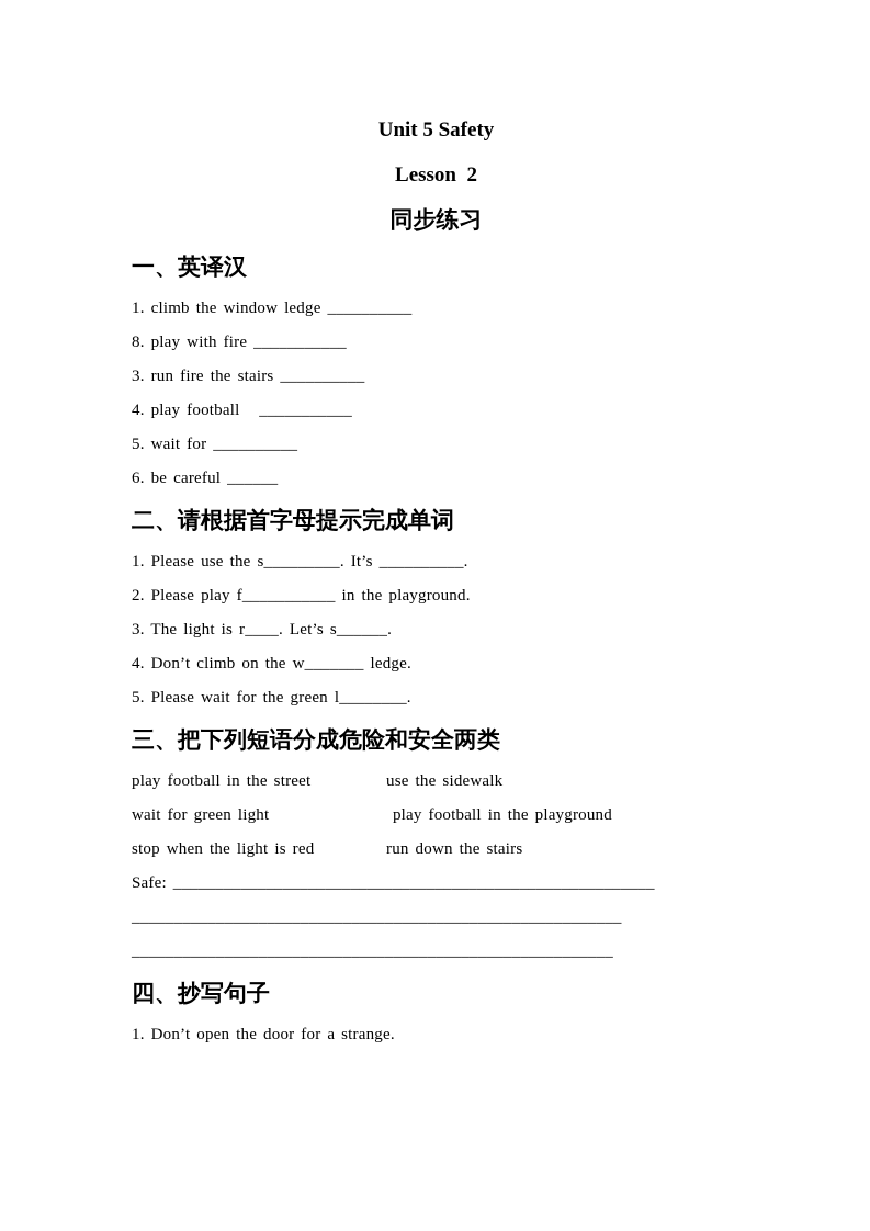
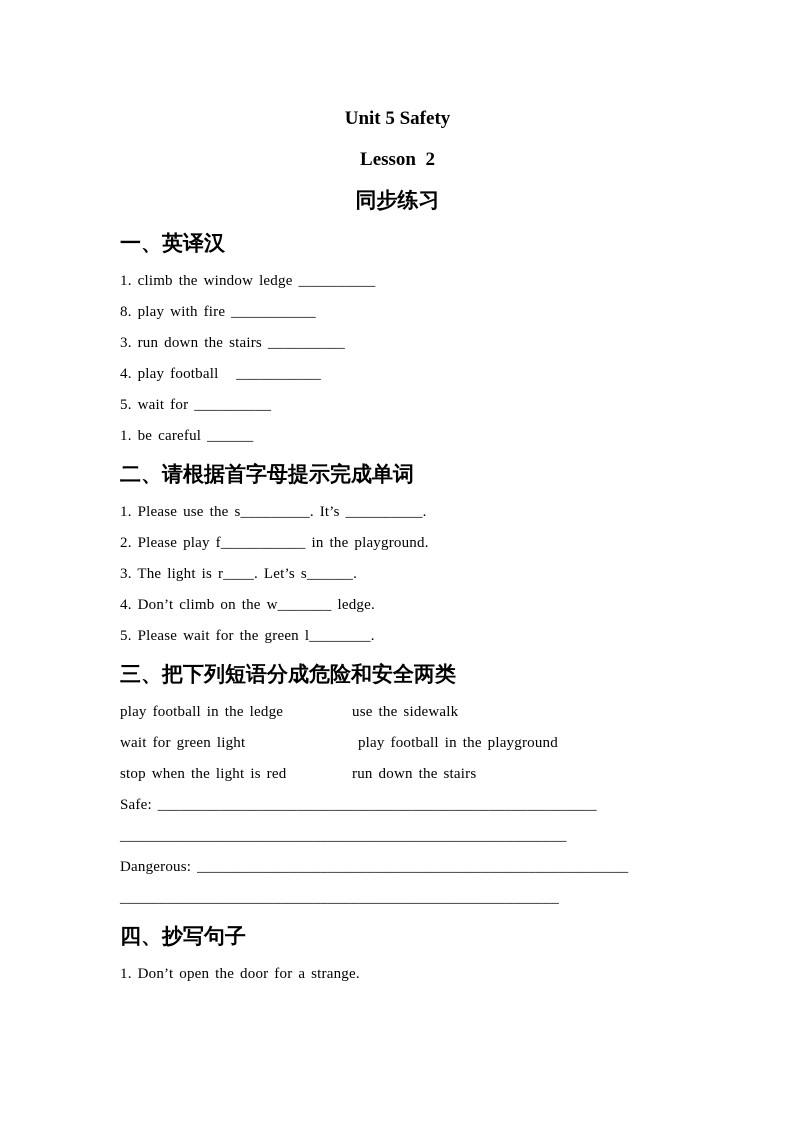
  Unit 5 Safety
  Lesson 2
  同步练习
  一、英译汉
  1. climb the window ledge __________
  8. play with fire ___________
- 3. run fire the stairs __________
+ 3. run down the stairs __________
  4. play football ___________
  5. wait for __________
- 6. be careful ______
+ 1. be careful ______
  二、请根据首字母提示完成单词
  1. Please use the s_________. It’s __________.
  2. Please play f___________ in the playground.
  3. The light is r____. Let’s s______.
  4. Don’t climb on the w_______ ledge.
  5. Please wait for the green l________.
  三、把下列短语分成危险和安全两类
- play football in the street
+ play football in the ledge
  use the sidewalk
  wait for green light
  play football in the playground
  stop when the light is red
  run down the stairs
  Safe: _________________________________________________________
  __________________________________________________________
+ Dangerous: ________________________________________________________
  _________________________________________________________
  四、抄写句子
  1. Don’t open the door for a strange.
